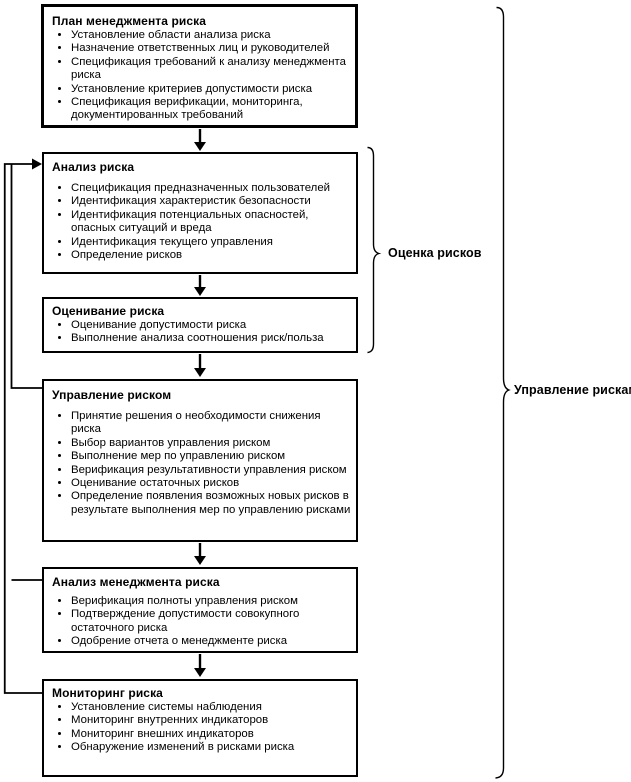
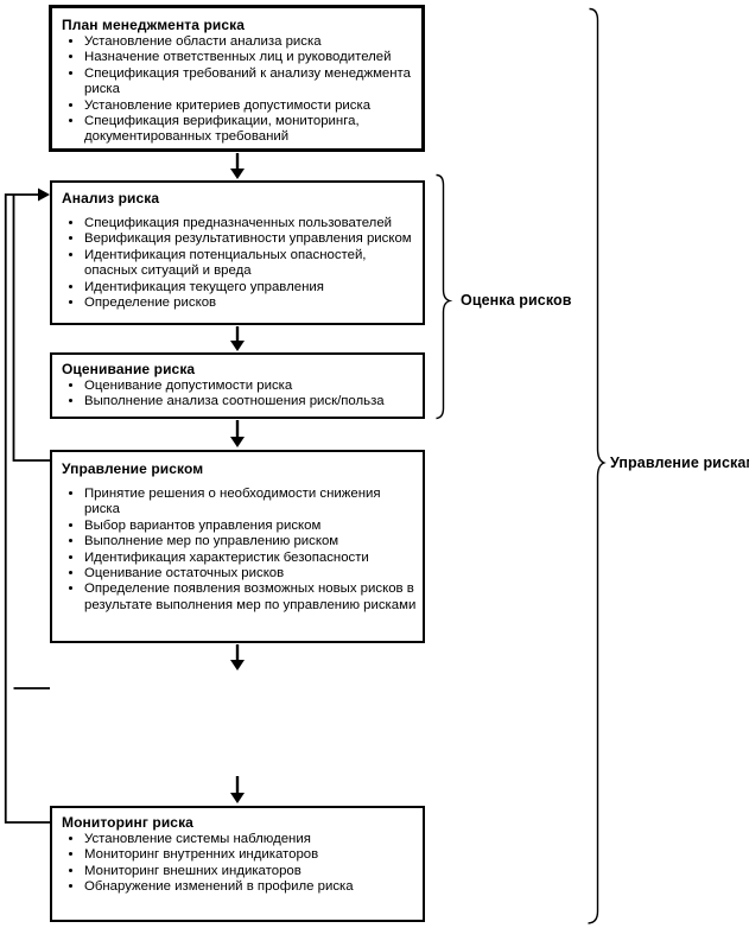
  План менеджмента риска
  Установление области анализа риска
  Назначение ответственных лиц и руководителей
  Спецификация требований к анализу менеджмента риска
  Установление критериев допустимости риска
  Спецификация верификации, мониторинга, документированных требований
  Анализ риска
  Спецификация предназначенных пользователей
- Идентификация характеристик безопасности
+ Верификация результативности управления риском
  Идентификация потенциальных опасностей, опасных ситуаций и вреда
  Идентификация текущего управления
  Определение рисков
  Оценивание риска
  Оценивание допустимости риска
  Выполнение анализа соотношения риск/польза
  Управление риском
  Принятие решения о необходимости снижения риска
  Выбор вариантов управления риском
  Выполнение мер по управлению риском
- Верификация результативности управления риском
+ Идентификация характеристик безопасности
  Оценивание остаточных рисков
  Определение появления возможных новых рисков в результате выполнения мер по управлению рисками
- Анализ менеджмента риска
- Верификация полноты управления риском
- Подтверждение допустимости совокупного остаточного риска
- Одобрение отчета о менеджменте риска
  Мониторинг риска
  Установление системы наблюдения
  Мониторинг внутренних индикаторов
  Мониторинг внешних индикаторов
- Обнаружение изменений в рисками риска
+ Обнаружение изменений в профиле риска
  Оценка рисков
  Управление риска
